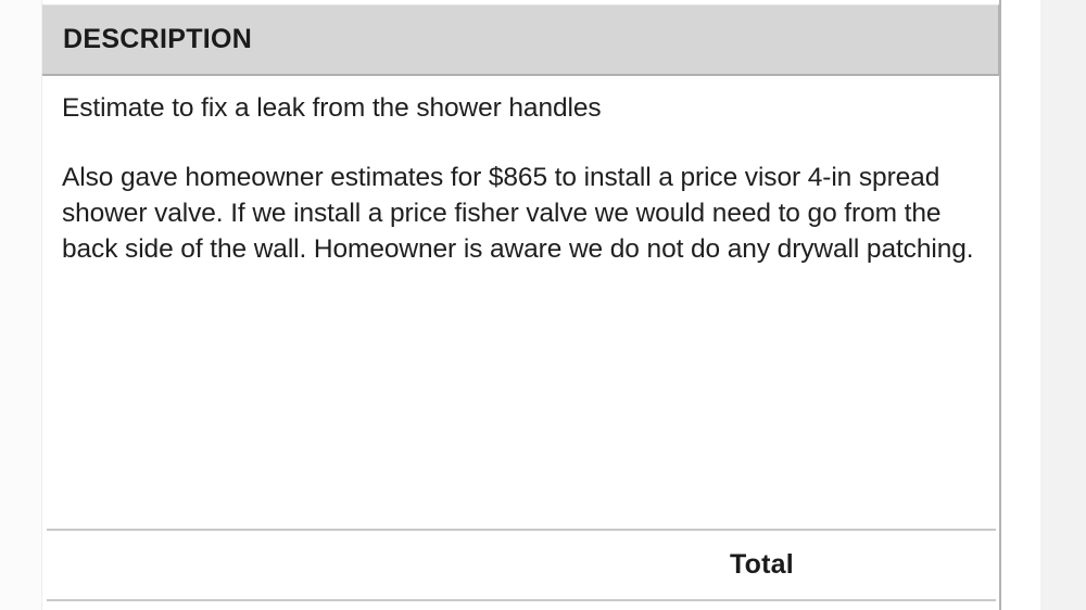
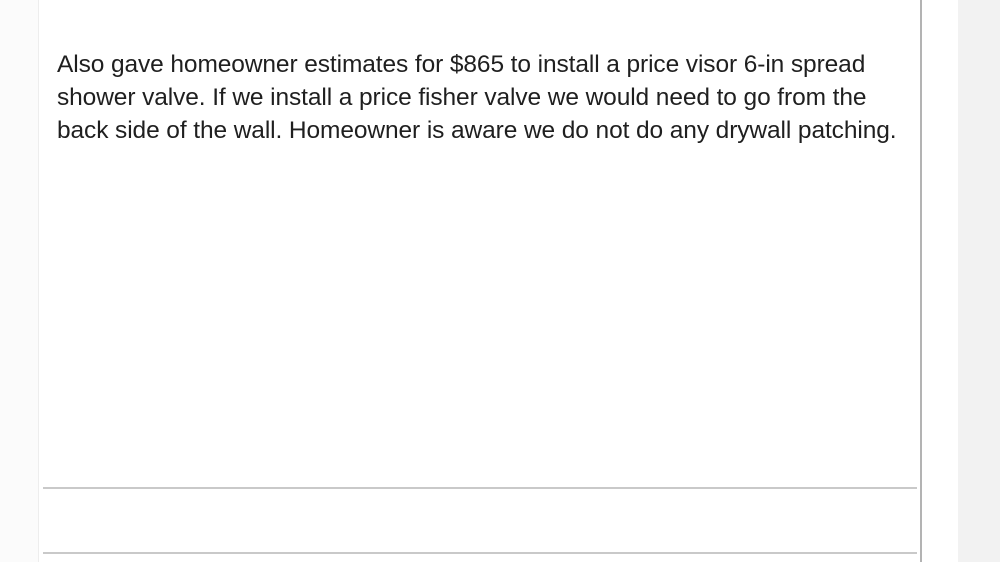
- DESCRIPTION
- Estimate to fix a leak from the shower handles
- Also gave homeowner estimates for $865 to install a price visor 4-in spread shower valve. If we install a price fisher valve we would need to go from the back side of the wall. Homeowner is aware we do not do any drywall patching.
+ Also gave homeowner estimates for $865 to install a price visor 6-in spread shower valve. If we install a price fisher valve we would need to go from the back side of the wall. Homeowner is aware we do not do any drywall patching.
- Total
